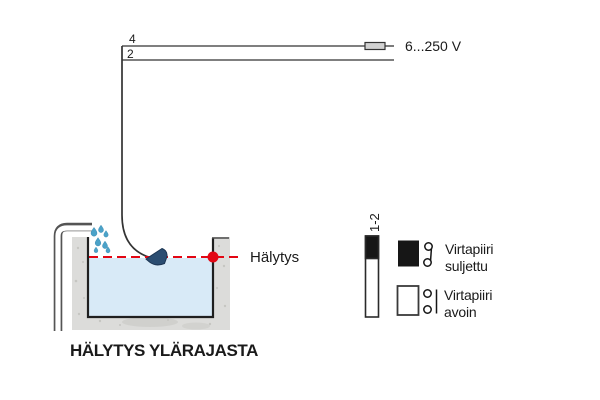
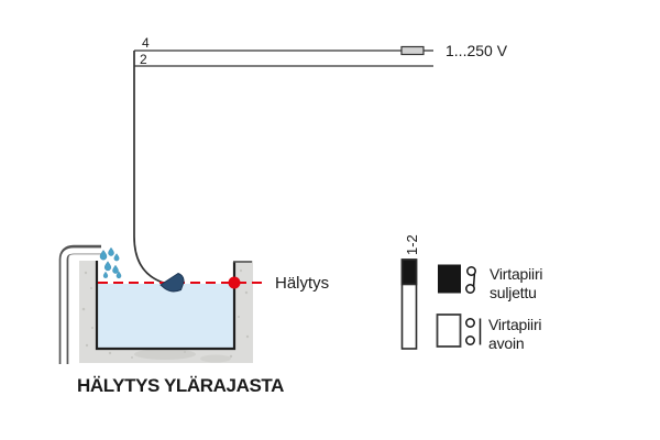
  4
  2
- 6...250 V
+ 1...250 V
  Hälytys
  HÄLYTYS YLÄRAJASTA
  Virtapiiri
  suljettu
  Virtapiiri
  avoin
